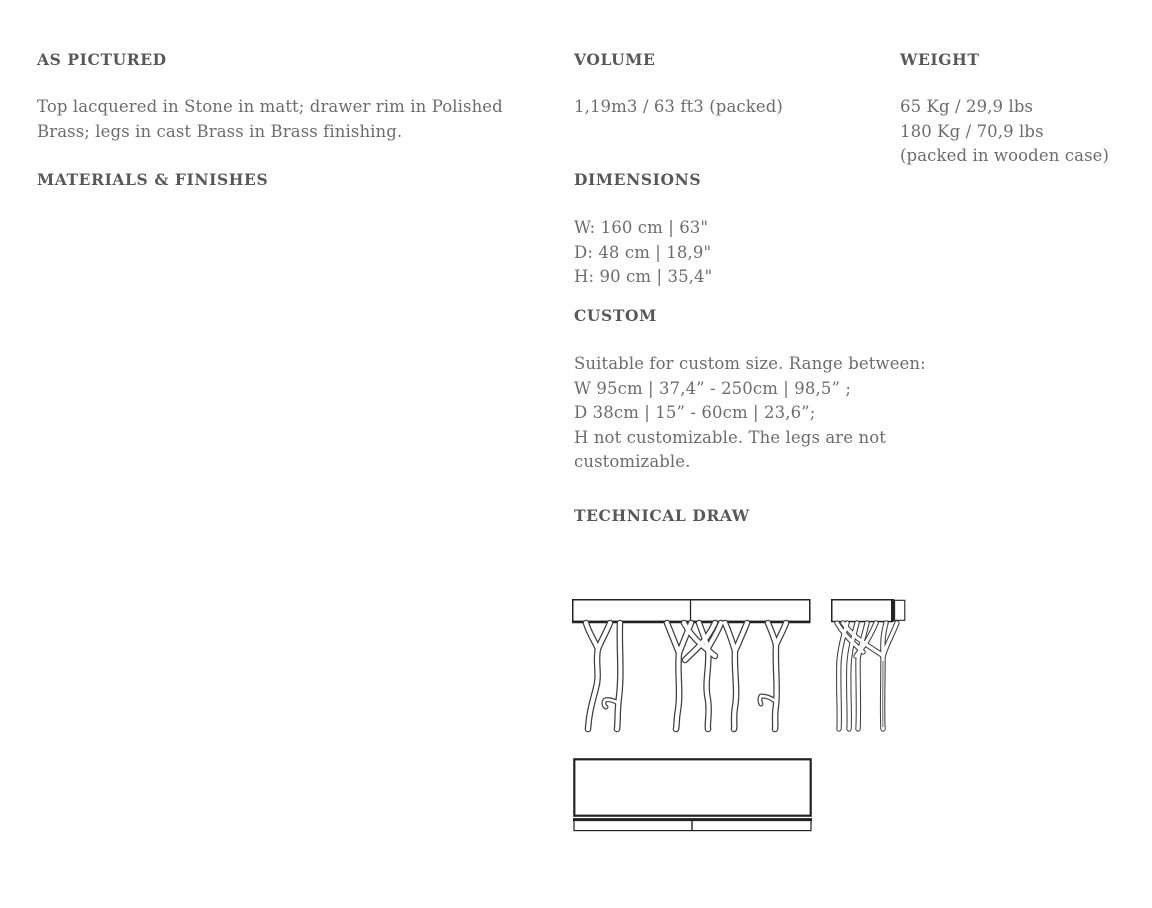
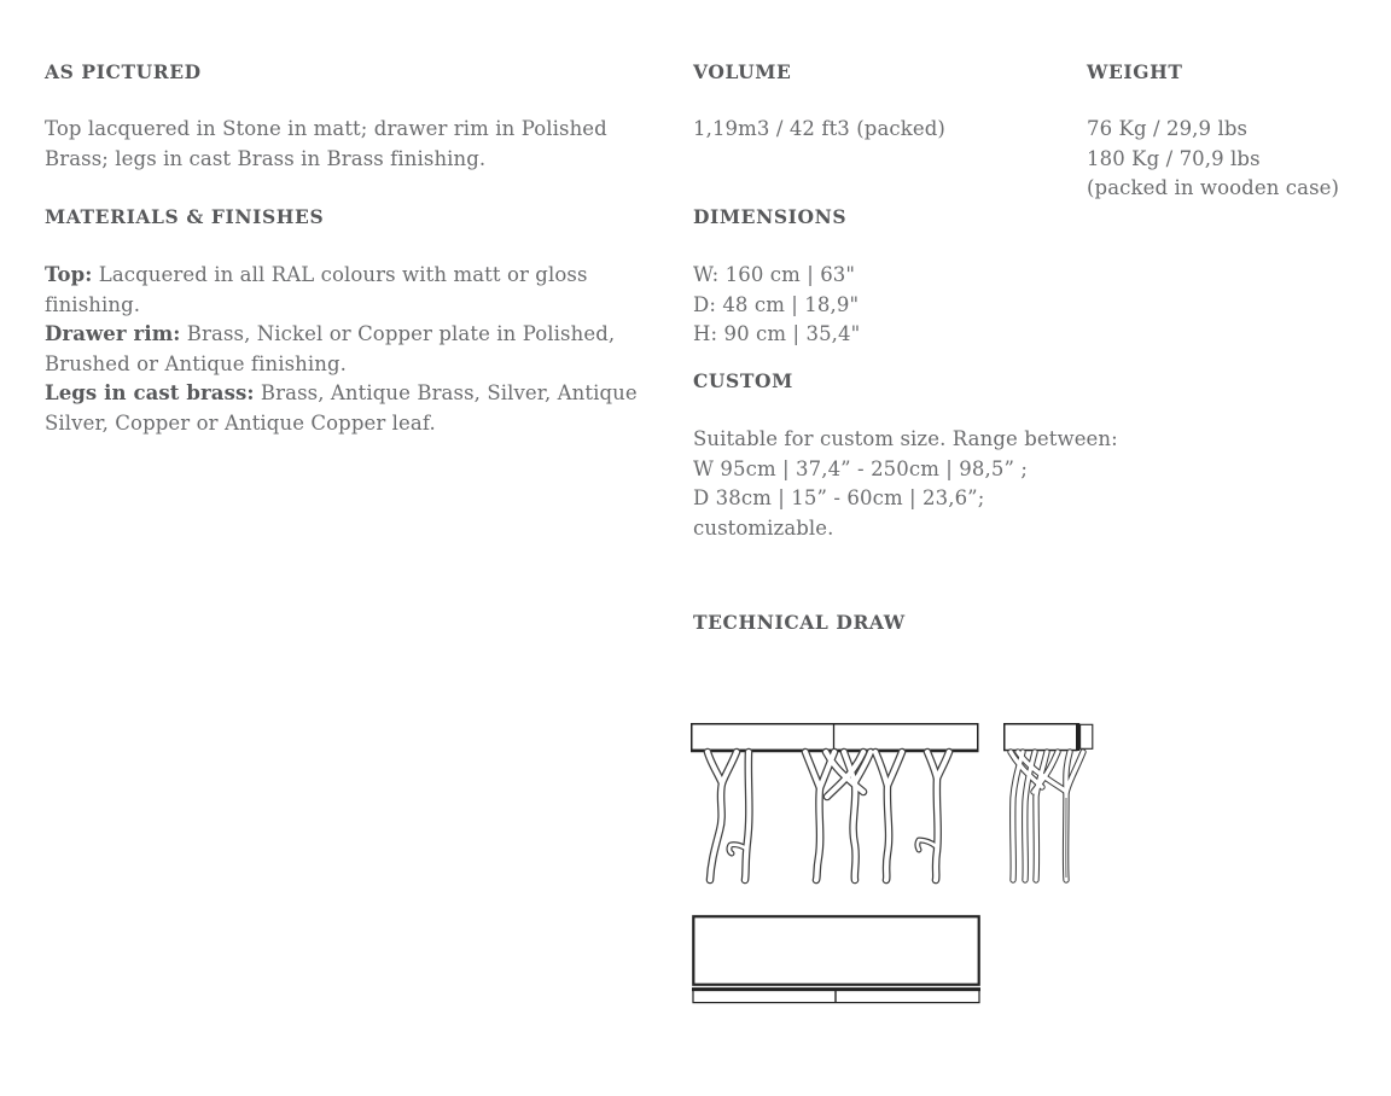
  AS PICTURED
  Top lacquered in Stone in matt; drawer rim in Polished
  Brass; legs in cast Brass in Brass finishing.
  MATERIALS & FINISHES
+ Top: Lacquered in all RAL colours with matt or gloss
+ finishing.
+ Drawer rim: Brass, Nickel or Copper plate in Polished,
+ Brushed or Antique finishing.
+ Legs in cast brass: Brass, Antique Brass, Silver, Antique
+ Silver, Copper or Antique Copper leaf.
  VOLUME
- 1,19m3 / 63 ft3 (packed)
+ 1,19m3 / 42 ft3 (packed)
  DIMENSIONS
  W: 160 cm | 63"
  D: 48 cm | 18,9"
  H: 90 cm | 35,4"
  CUSTOM
  Suitable for custom size. Range between:
  W 95cm | 37,4” - 250cm | 98,5” ;
  D 38cm | 15” - 60cm | 23,6”;
- H not customizable. The legs are not
  customizable.
  TECHNICAL DRAW
  WEIGHT
- 65 Kg / 29,9 lbs
+ 76 Kg / 29,9 lbs
  180 Kg / 70,9 lbs
  (packed in wooden case)
